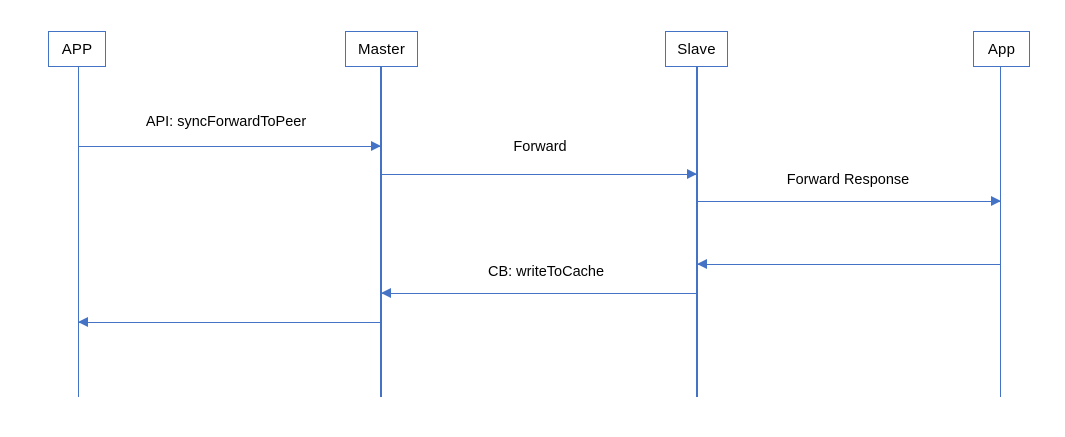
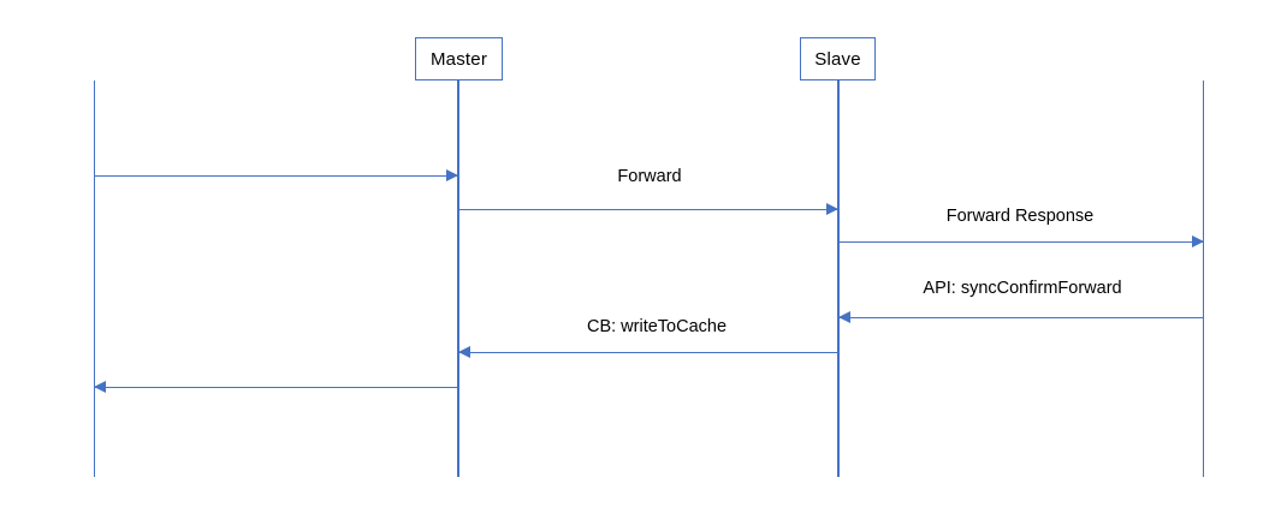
- APP
  Master
  Slave
- App
- API: syncForwardToPeer
  Forward
  Forward Response
+ API: syncConfirmForward
  CB: writeToCache
